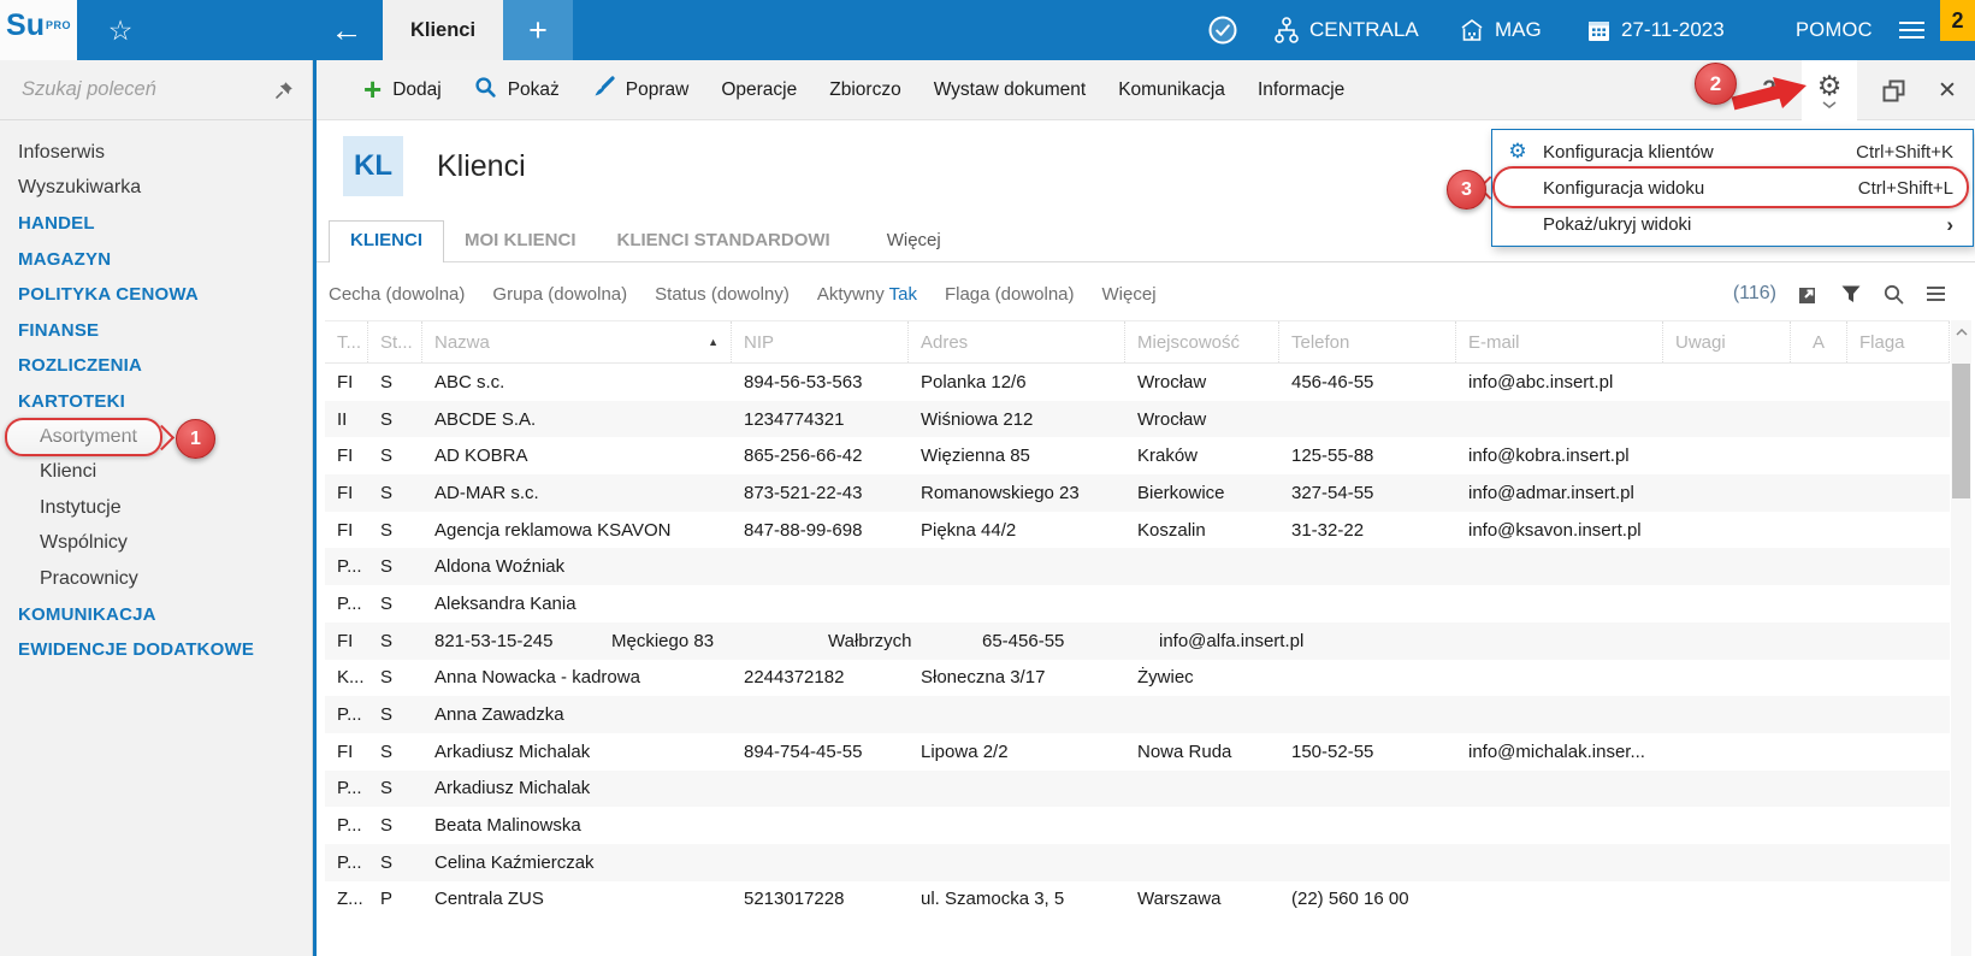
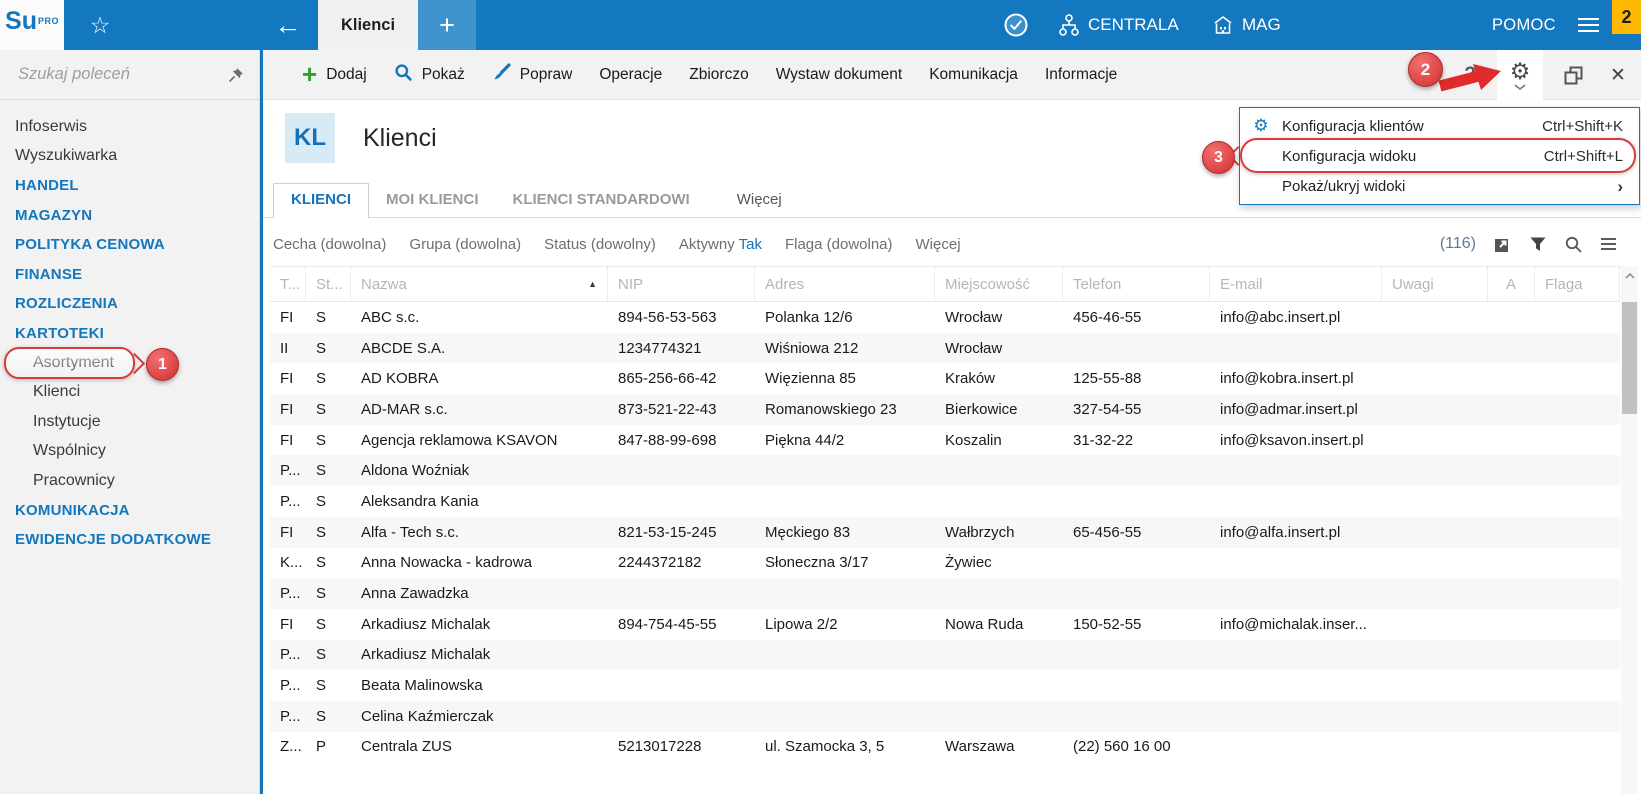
  Su
  PRO
  ☆
  ←
  Klienci
  +
  CENTRALA
  MAG
- 27-11-2023
  POMOC
  2
  Szukaj poleceń
  Infoserwis
  Wyszukiwarka
  HANDEL
  MAGAZYN
  POLITYKA CENOWA
  FINANSE
  ROZLICZENIA
  KARTOTEKI
  Klienci
  Instytucje
  Wspólnicy
  Pracownicy
  KOMUNIKACJA
  EWIDENCJE DODATKOWE
  +
  Dodaj
  Pokaż
  Popraw
  Operacje
  Zbiorczo
  Wystaw dokument
  Komunikacja
  Informacje
  ⚙
  ✕
  KL
  Klienci
  KLIENCI
  MOI KLIENCI
  KLIENCI STANDARDOWI
  Więcej
  Cecha (dowolna)
  Grupa (dowolna)
  Status (dowolny)
  Aktywny Tak
  Flaga (dowolna)
  Więcej
  (116)
  T...
  St...
  Nazwa
  ▲
  NIP
  Adres
  Miejscowość
  Telefon
  E-mail
  Uwagi
  A
  Flaga
  FI
  S
  ABC s.c.
  894-56-53-563
  Polanka 12/6
  Wrocław
  456-46-55
  info@abc.insert.pl
  II
  S
  ABCDE S.A.
  1234774321
  Wiśniowa 212
  Wrocław
  FI
  S
  AD KOBRA
  865-256-66-42
  Więzienna 85
  Kraków
  125-55-88
  info@kobra.insert.pl
  FI
  S
  AD-MAR s.c.
  873-521-22-43
  Romanowskiego 23
  Bierkowice
  327-54-55
  info@admar.insert.pl
  FI
  S
  Agencja reklamowa KSAVON
  847-88-99-698
  Piękna 44/2
  Koszalin
  31-32-22
  info@ksavon.insert.pl
  P...
  S
  Aldona Woźniak
  P...
  S
  Aleksandra Kania
  FI
  S
+ Alfa - Tech s.c.
  821-53-15-245
  Męckiego 83
  Wałbrzych
  65-456-55
  info@alfa.insert.pl
  K...
  S
  Anna Nowacka - kadrowa
  2244372182
  Słoneczna 3/17
  Żywiec
  P...
  S
  Anna Zawadzka
  FI
  S
  Arkadiusz Michalak
  894-754-45-55
  Lipowa 2/2
  Nowa Ruda
  150-52-55
  info@michalak.inser...
  P...
  S
  Arkadiusz Michalak
  P...
  S
  Beata Malinowska
  P...
  S
  Celina Kaźmierczak
  Z...
  P
  Centrala ZUS
  5213017228
  ul. Szamocka 3, 5
  Warszawa
  (22) 560 16 00
  ⚙
  Konfiguracja klientów
  Ctrl+Shift+K
  Konfiguracja widoku
  Ctrl+Shift+L
  Pokaż/ukryj widoki
  ›
  1
  2
  3
